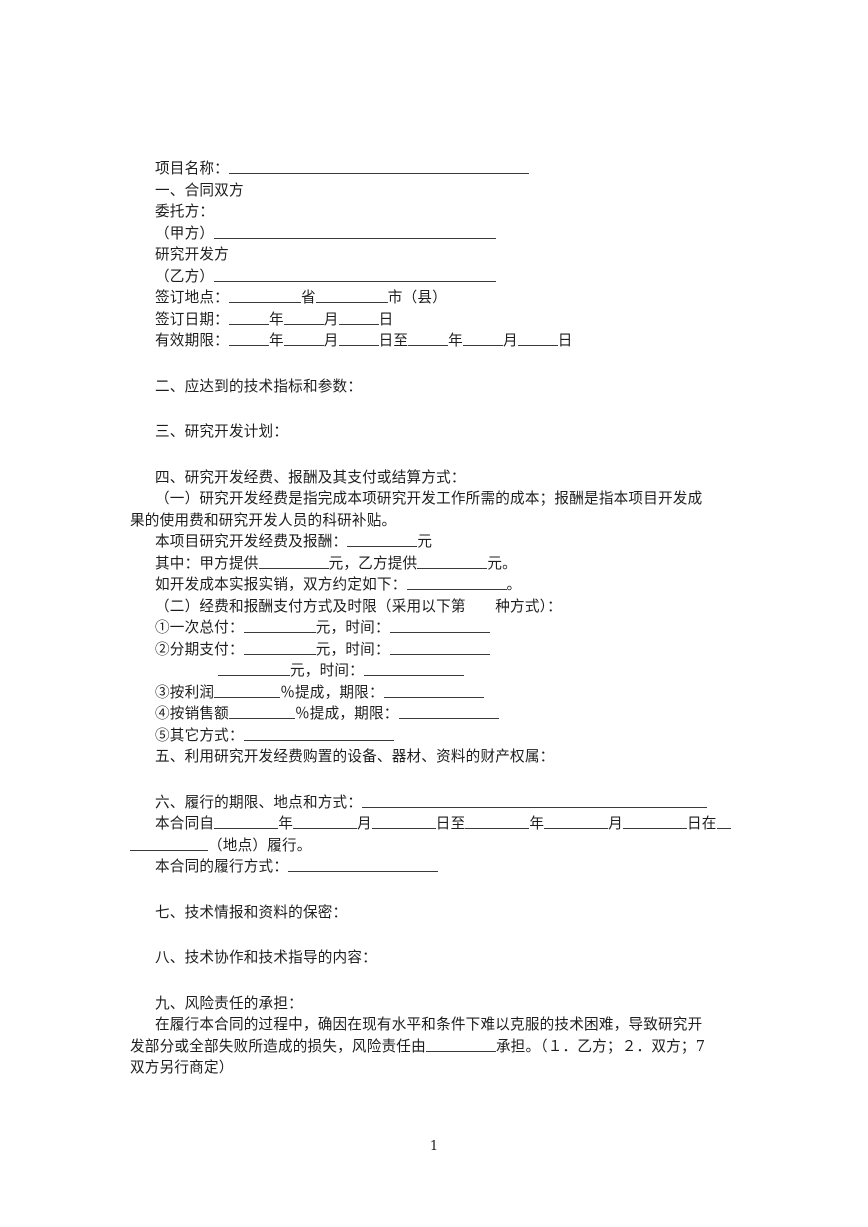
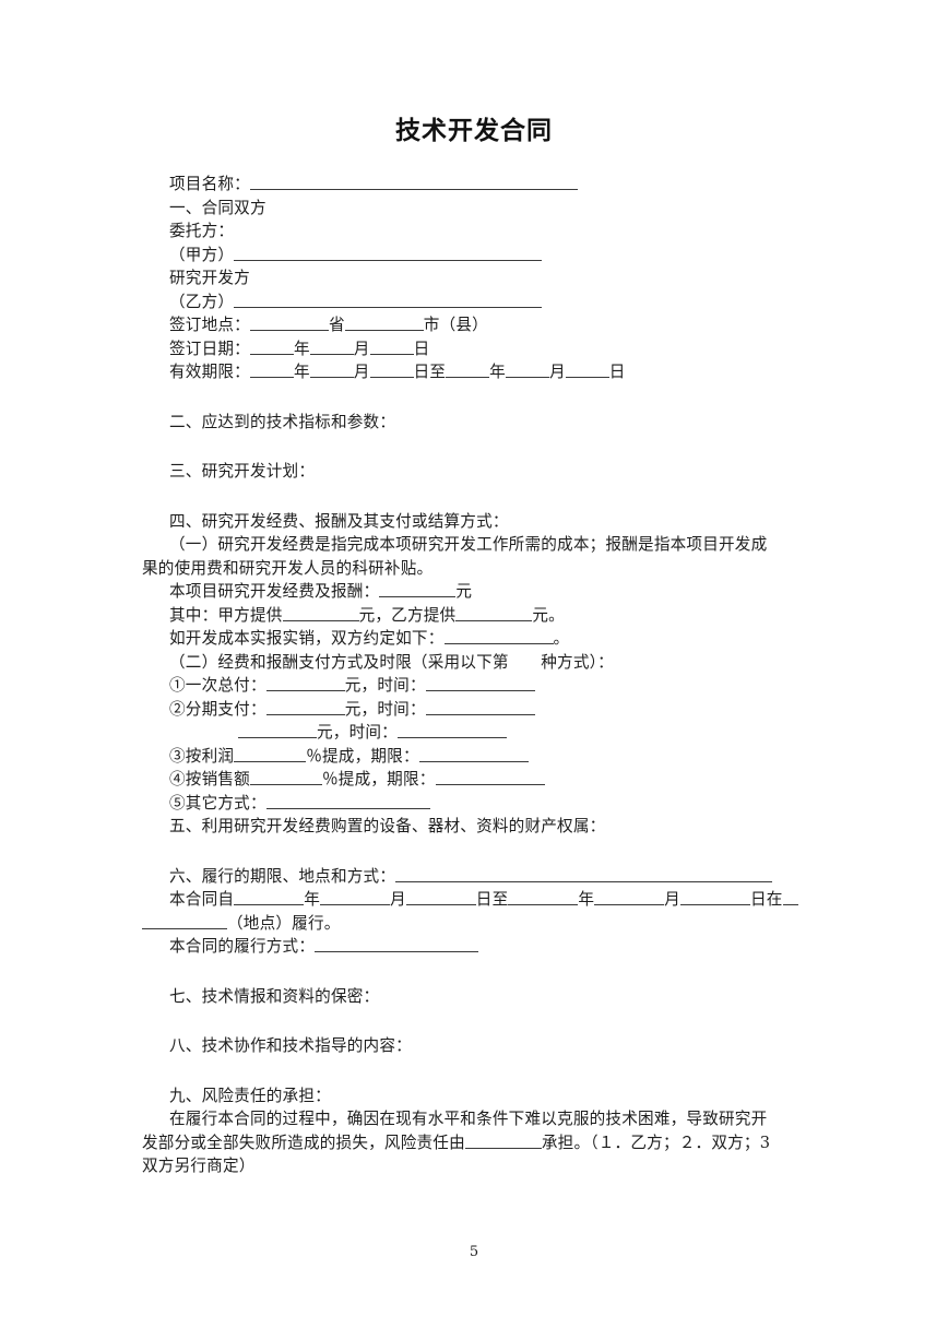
+ 技术开发合同
  项目名称：
  一、合同双方
  委托方：
  （甲方）
  研究开发方
  （乙方）
  签订地点： 省 市（县）
  签订日期： 年 月 日
  有效期限： 年 月 日至 年 月 日
  二、应达到的技术指标和参数：
  三、研究开发计划：
  四、研究开发经费、报酬及其支付或结算方式：
  （一）研究开发经费是指完成本项研究开发工作所需的成本；报酬是指本项目开发成
  果的使用费和研究开发人员的科研补贴。
  本项目研究开发经费及报酬： 元
  其中：甲方提供 元，乙方提供 元。
  如开发成本实报实销，双方约定如下： 。
  （二）经费和报酬支付方式及时限（采用以下第 种方式）：
  ①一次总付： 元，时间：
  ②分期支付： 元，时间：
  元，时间：
  ③按利润 ％提成，期限：
  ④按销售额 ％提成，期限：
  ⑤其它方式：
  五、利用研究开发经费购置的设备、器材、资料的财产权属：
  六、履行的期限、地点和方式：
  本合同自 年 月 日至 年 月 日在
  （地点）履行。
  本合同的履行方式：
  七、技术情报和资料的保密：
  八、技术协作和技术指导的内容：
  九、风险责任的承担：
  在履行本合同的过程中，确因在现有水平和条件下难以克服的技术困难，导致研究开
- 发部分或全部失败所造成的损失，风险责任由 承担。（１．乙方；２．双方；7
+ 发部分或全部失败所造成的损失，风险责任由 承担。（１．乙方；２．双方；3
  双方另行商定）
- 1
+ 5
